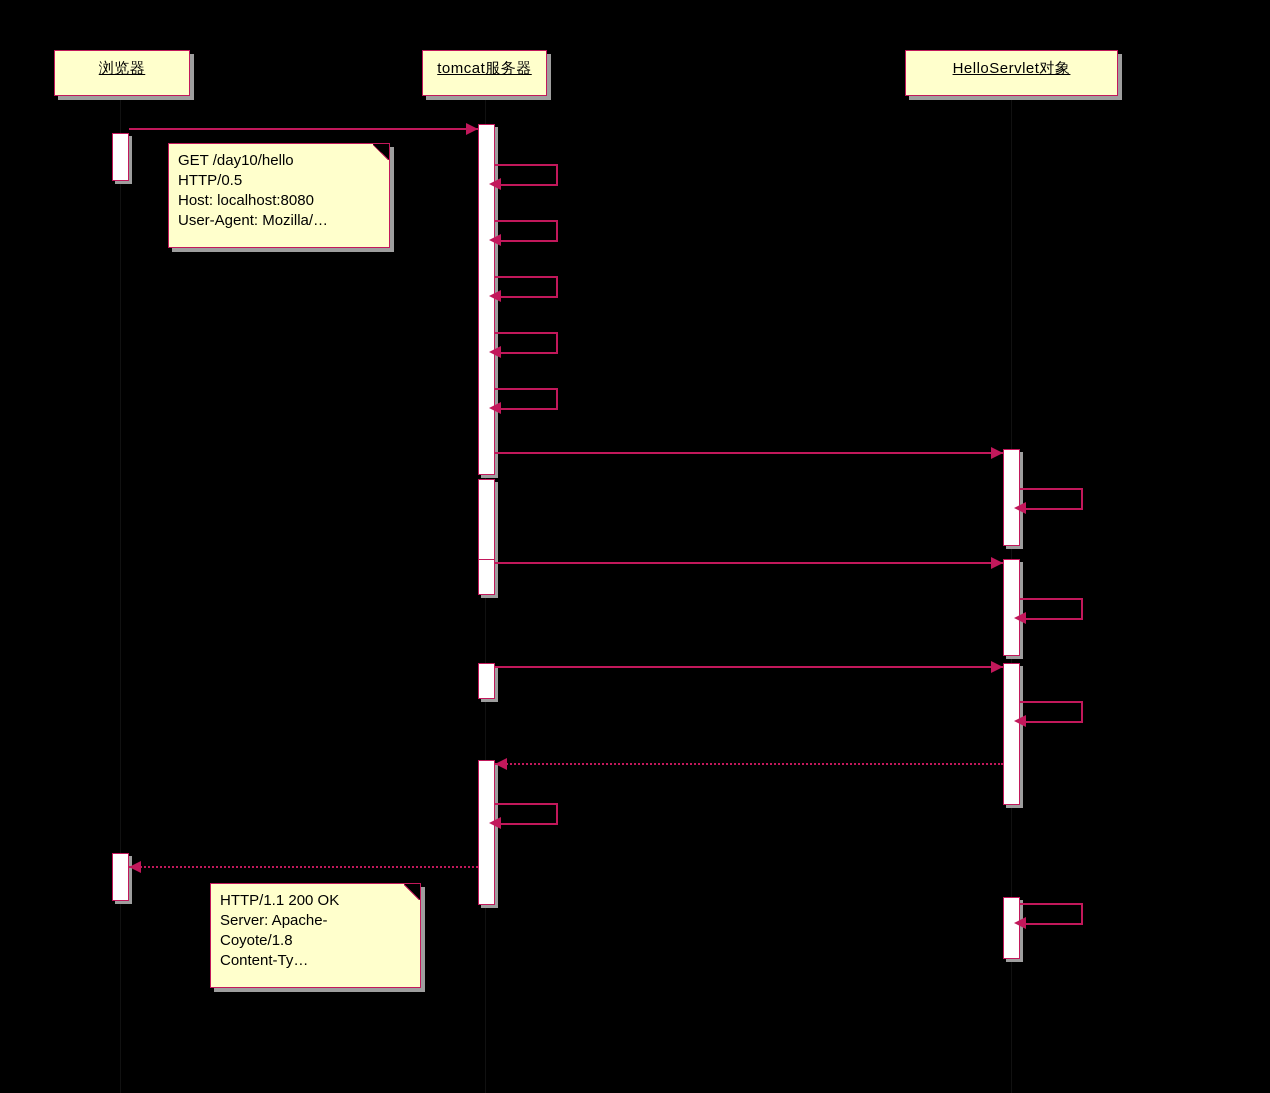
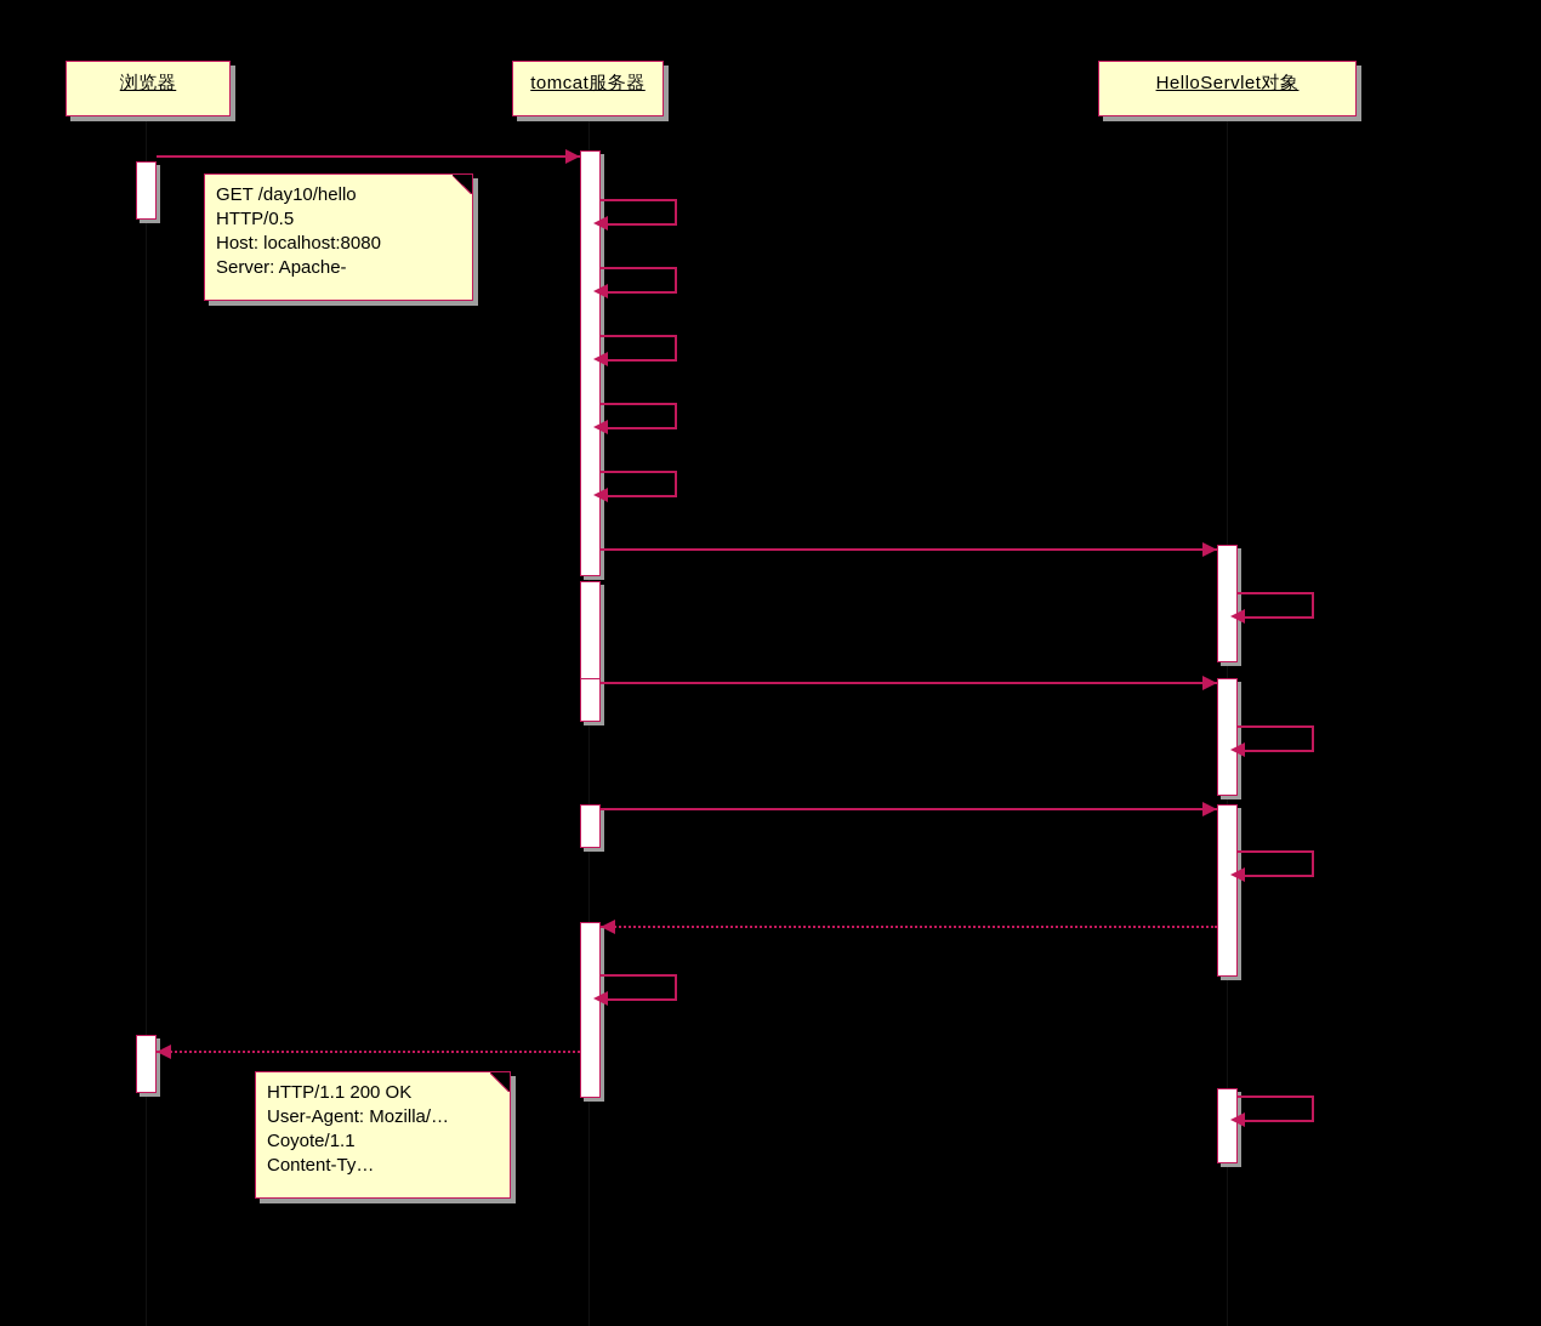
  浏览器
  tomcat服务器
  HelloServlet对象
  GET /day10/hello
  HTTP/0.5
  Host: localhost:8080
- User-Agent: Mozilla/…
+ Server: Apache-
  HTTP/1.1 200 OK
- Server: Apache-
+ User-Agent: Mozilla/…
- Coyote/1.8
+ Coyote/1.1
  Content-Ty…
